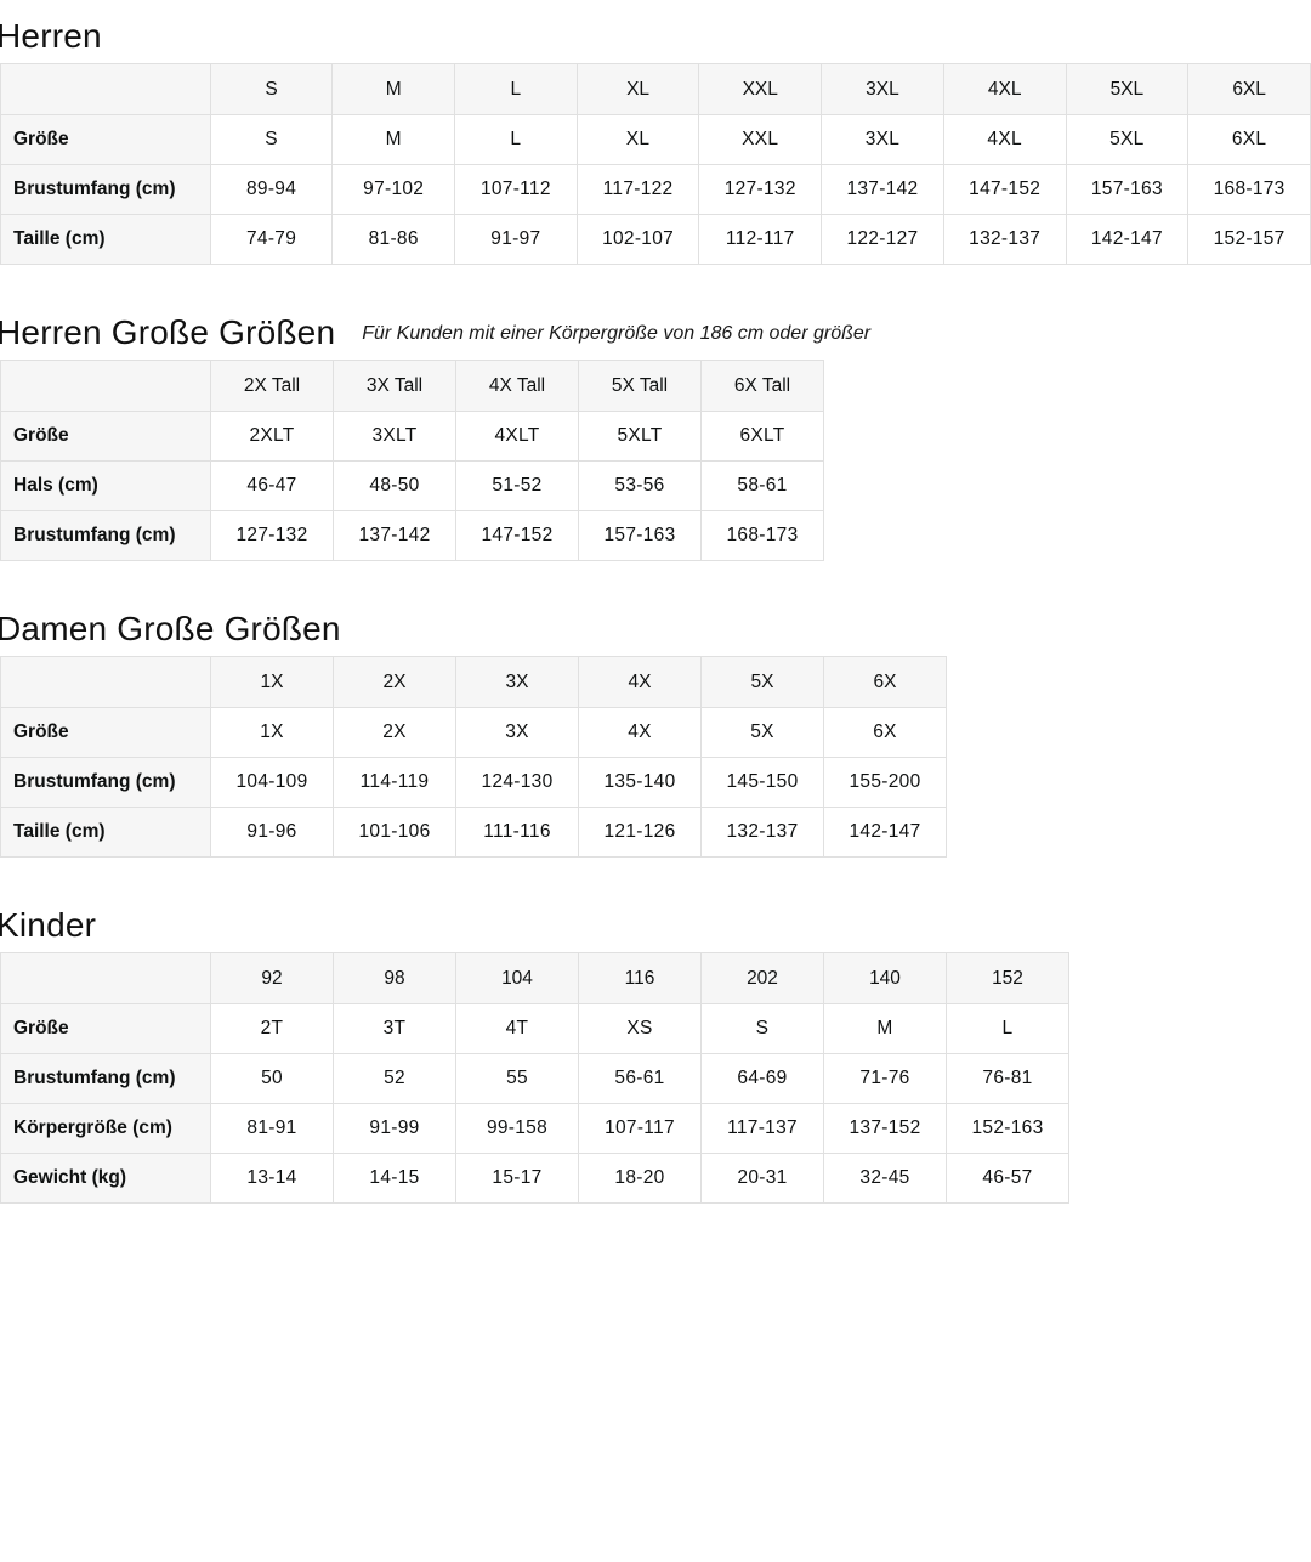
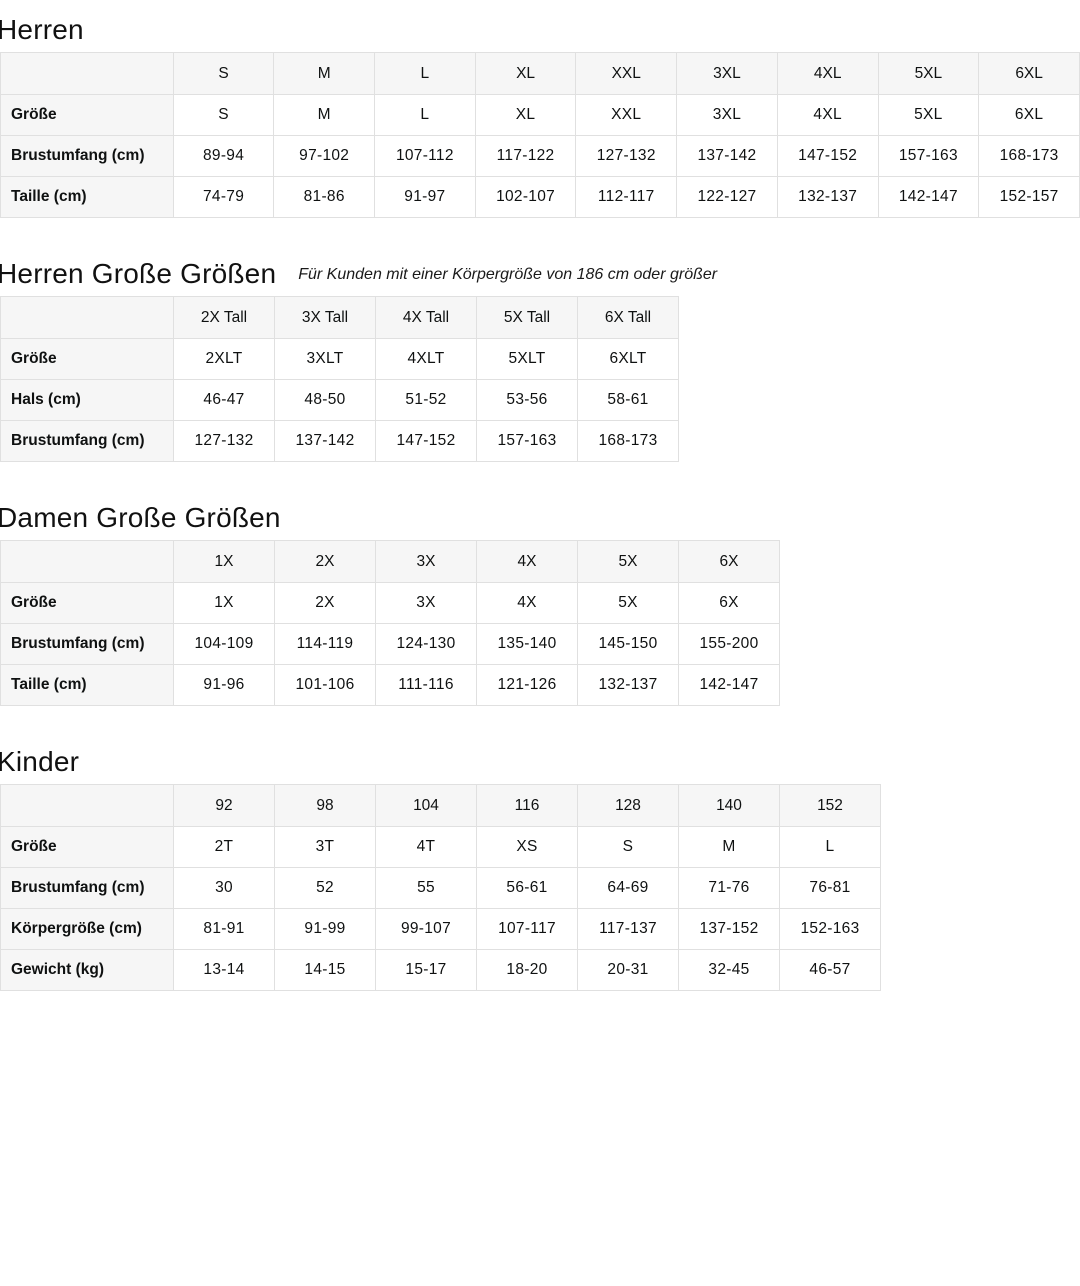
  Herren
  	S	M	L	XL	XXL	3XL	4XL	5XL	6XL
  Größe	S	M	L	XL	XXL	3XL	4XL	5XL	6XL
  Brustumfang (cm)	89-94	97-102	107-112	117-122	127-132	137-142	147-152	157-163	168-173
  Taille (cm)	74-79	81-86	91-97	102-107	112-117	122-127	132-137	142-147	152-157
  Herren Große Größen Für Kunden mit einer Körpergröße von 186 cm oder größer
  	2X Tall	3X Tall	4X Tall	5X Tall	6X Tall
  Größe	2XLT	3XLT	4XLT	5XLT	6XLT
  Hals (cm)	46-47	48-50	51-52	53-56	58-61
  Brustumfang (cm)	127-132	137-142	147-152	157-163	168-173
  Damen Große Größen
  	1X	2X	3X	4X	5X	6X
  Größe	1X	2X	3X	4X	5X	6X
  Brustumfang (cm)	104-109	114-119	124-130	135-140	145-150	155-200
  Taille (cm)	91-96	101-106	111-116	121-126	132-137	142-147
  Kinder
- 	92	98	104	116	202	140	152
+ 	92	98	104	116	128	140	152
  Größe	2T	3T	4T	XS	S	M	L
- Brustumfang (cm)	50	52	55	56-61	64-69	71-76	76-81
+ Brustumfang (cm)	30	52	55	56-61	64-69	71-76	76-81
- Körpergröße (cm)	81-91	91-99	99-158	107-117	117-137	137-152	152-163
+ Körpergröße (cm)	81-91	91-99	99-107	107-117	117-137	137-152	152-163
  Gewicht (kg)	13-14	14-15	15-17	18-20	20-31	32-45	46-57
